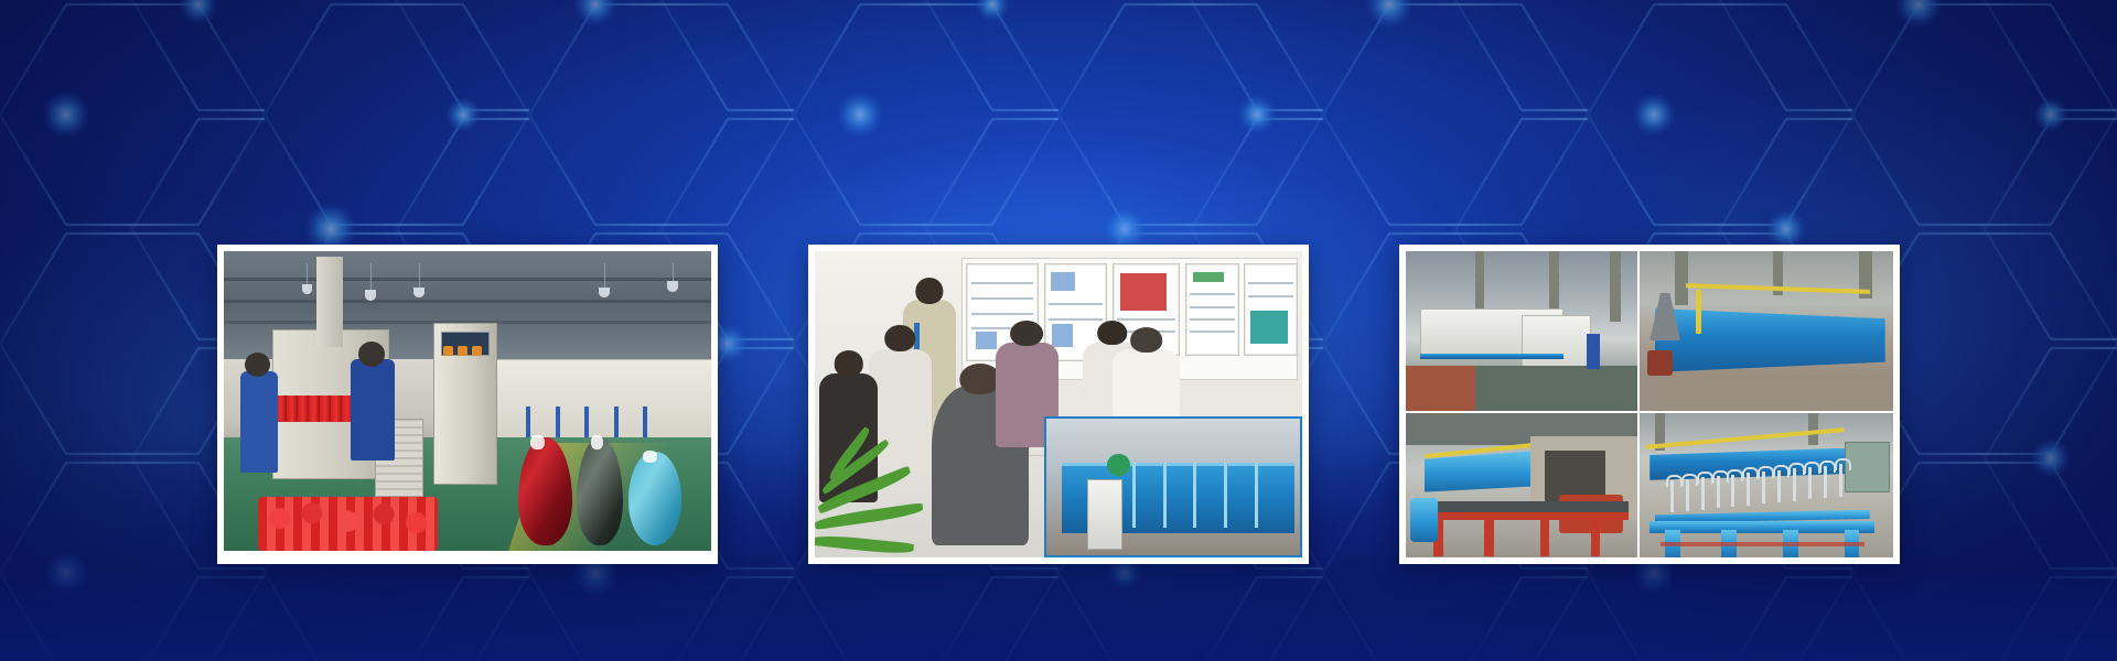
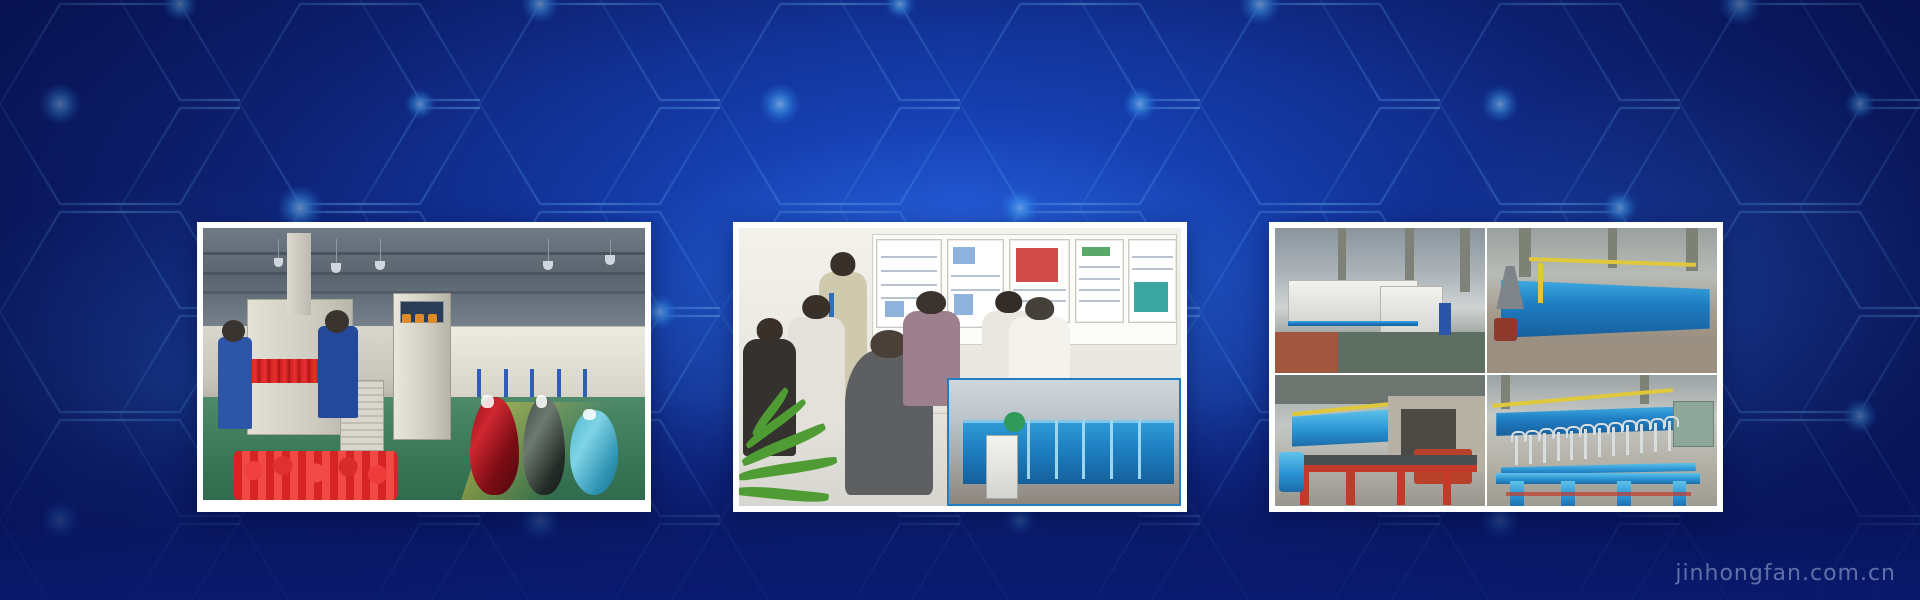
+ jinhongfan.com.cn
